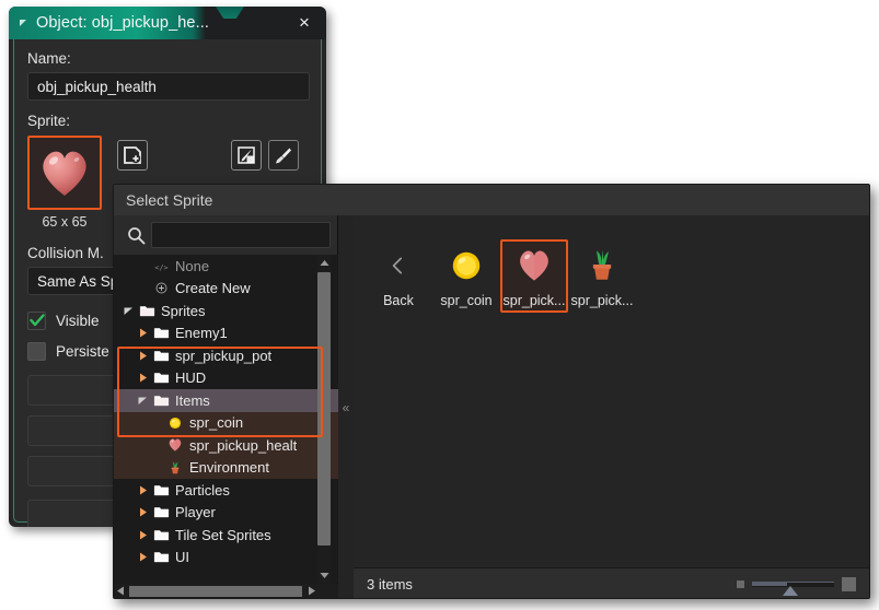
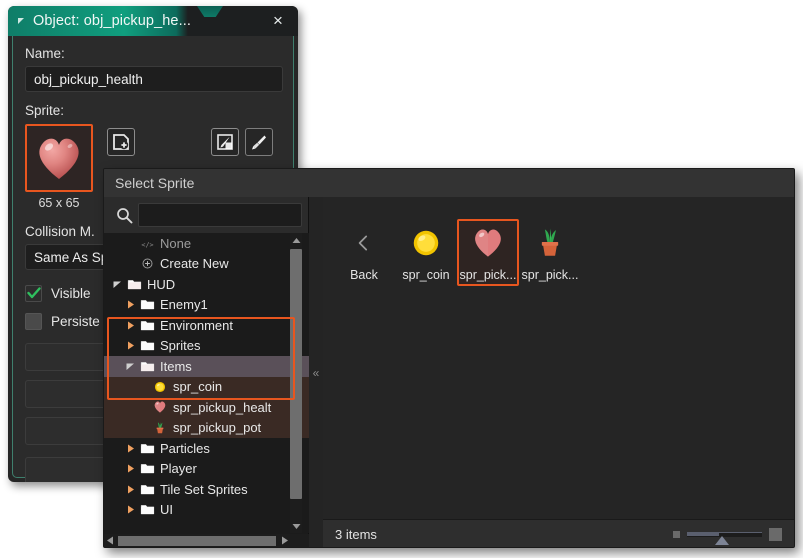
  Object: obj_pickup_he...
  ×
  Name:
  obj_pickup_health
  Sprite:
  65 x 65
  Collision M.
  Same As S
  Visible
  Persiste
  Select Sprite
  </>
  None
  Create New
- Sprites
+ HUD
  Enemy1
- spr_pickup_pot
+ Environment
- HUD
+ Sprites
  Items
  spr_coin
  spr_pickup_healt
- Environment
+ spr_pickup_pot
  Particles
  Player
  Tile Set Sprites
  UI
  «
  Back
  spr_coin
  spr_pick...
  spr_pick...
  3 items
